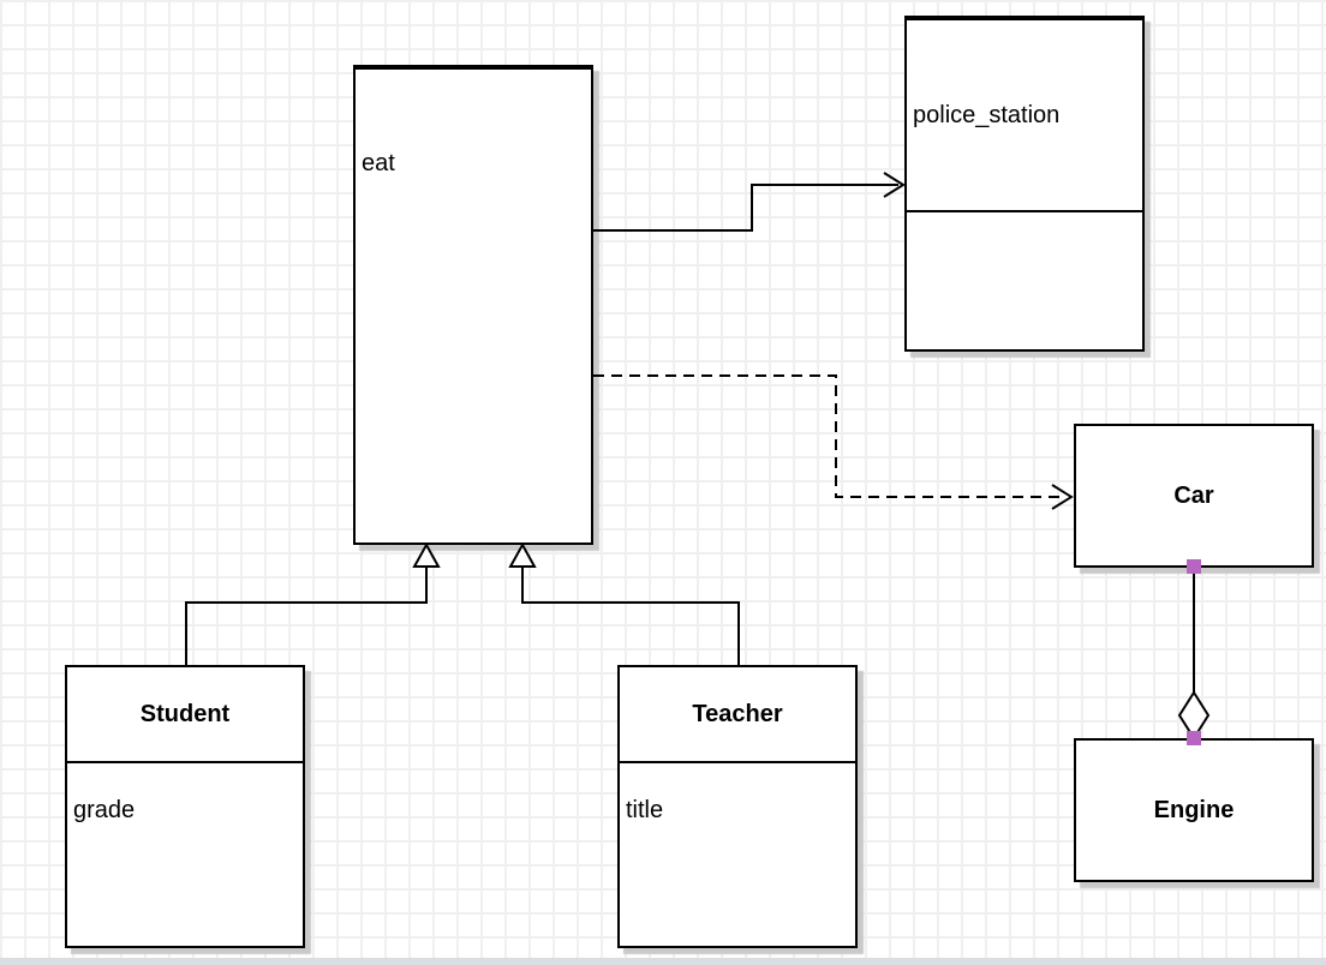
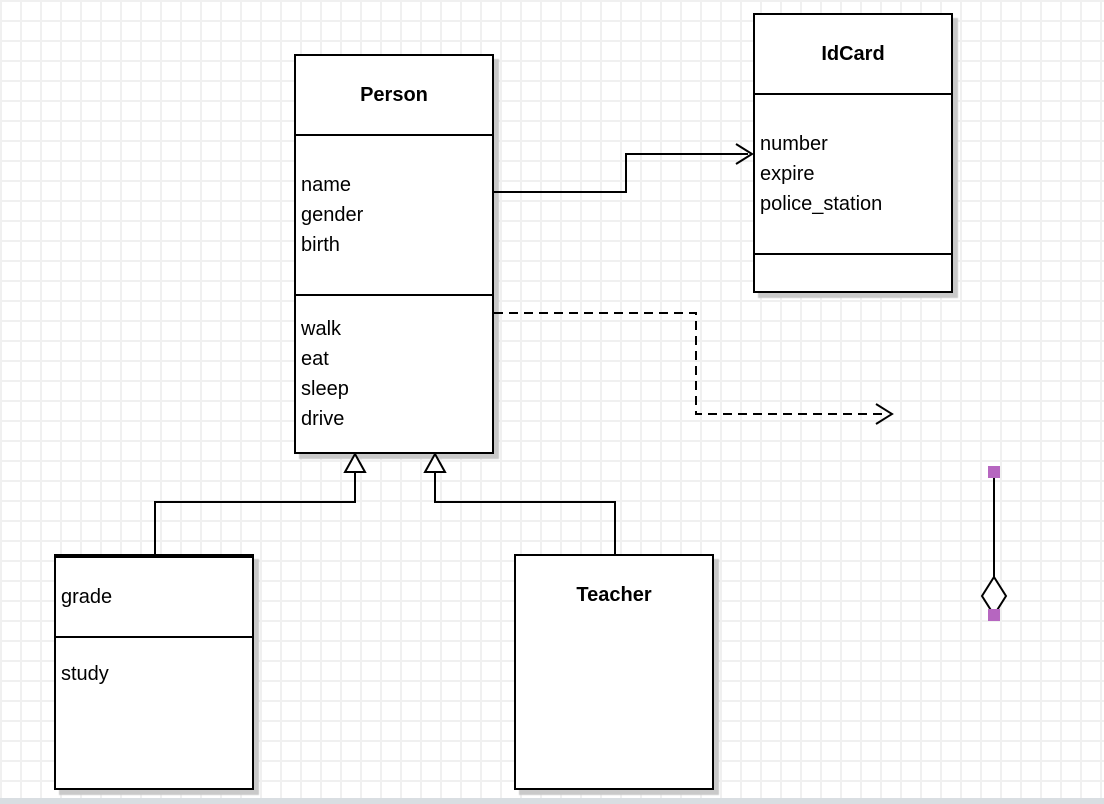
+ Person
+ name
+ gender
+ birth
+ walk
  eat
+ sleep
+ drive
+ IdCard
+ number
+ expire
  police_station
- Car
- Engine
- Student
  grade
+ study
  Teacher
- title
